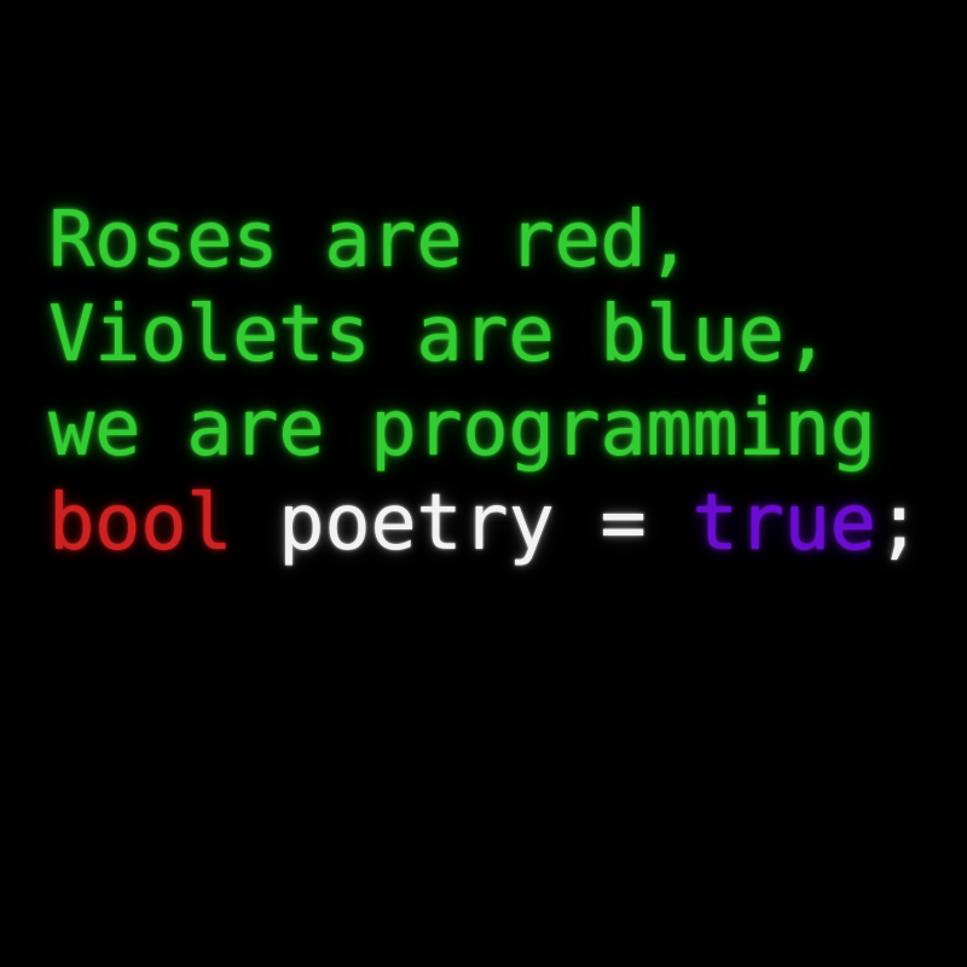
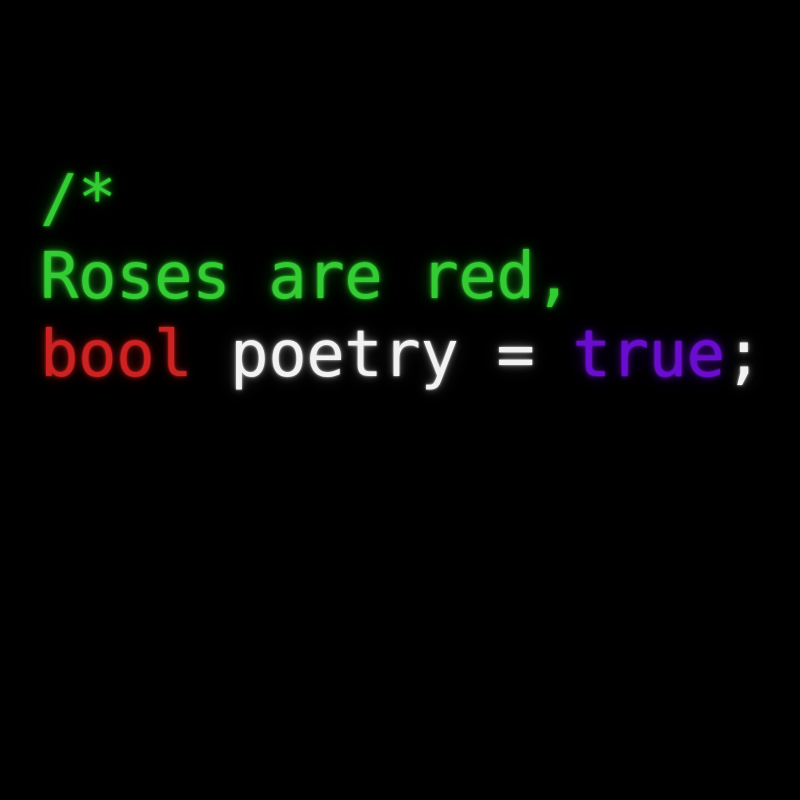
+ /*
  Roses are red,
- Violets are blue,
- we are programming
  bool poetry = true;
